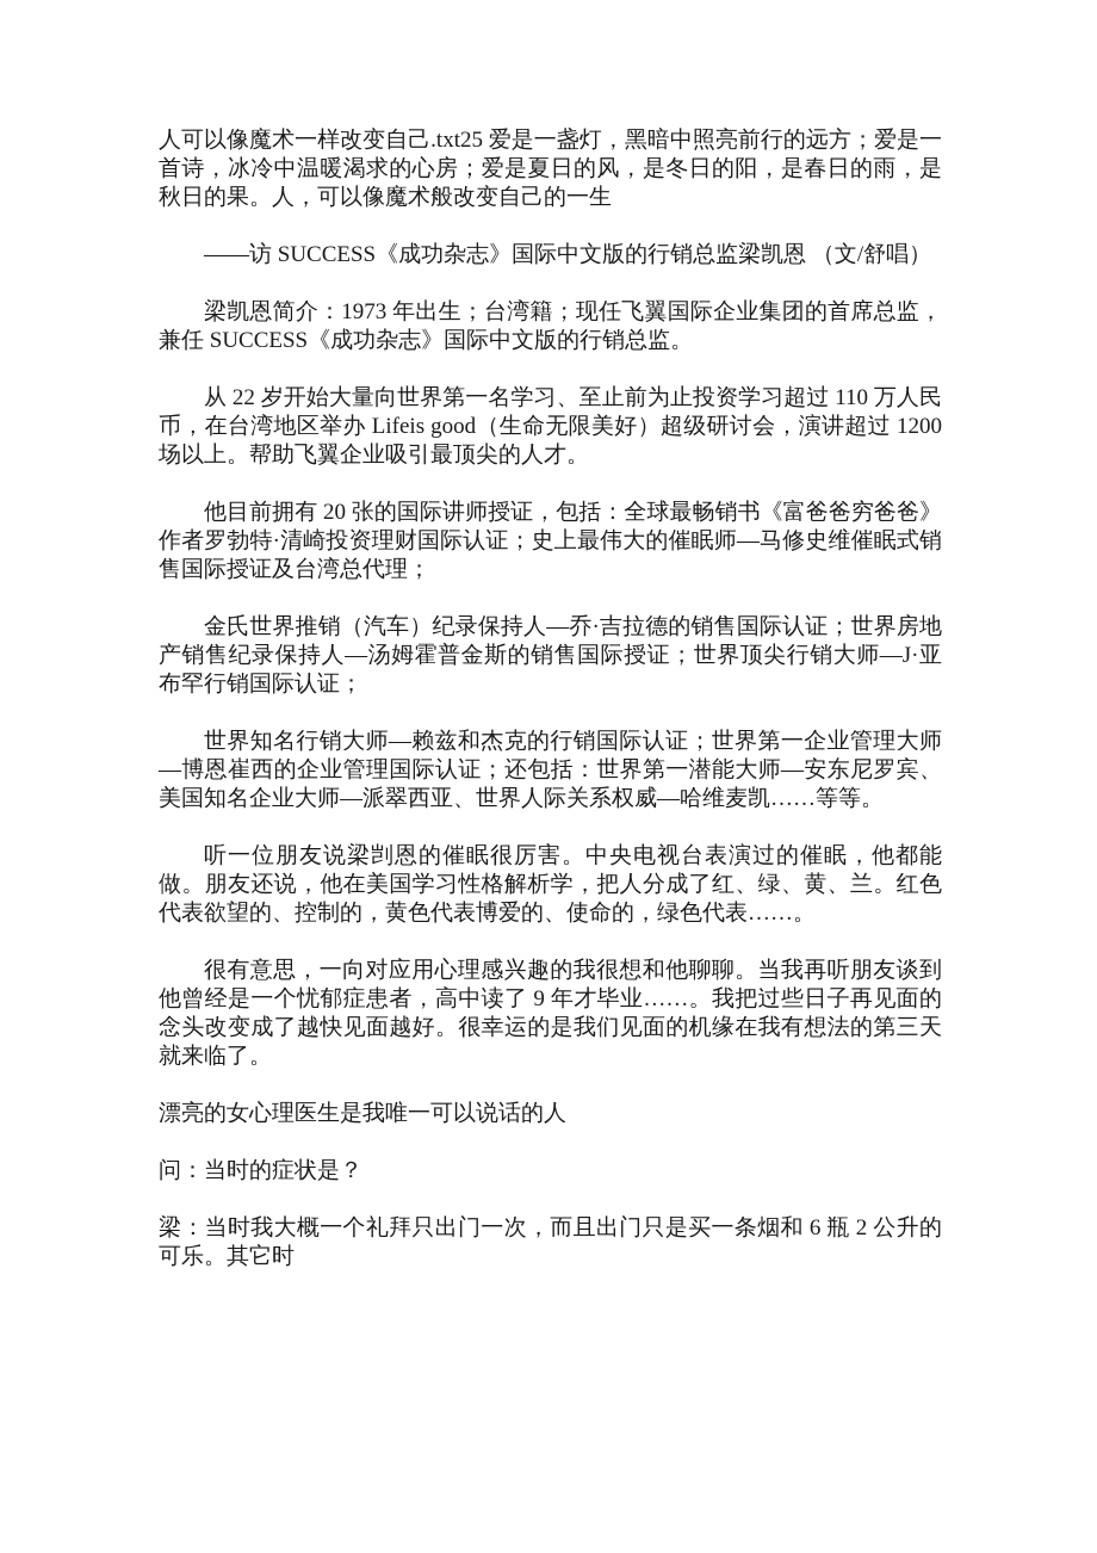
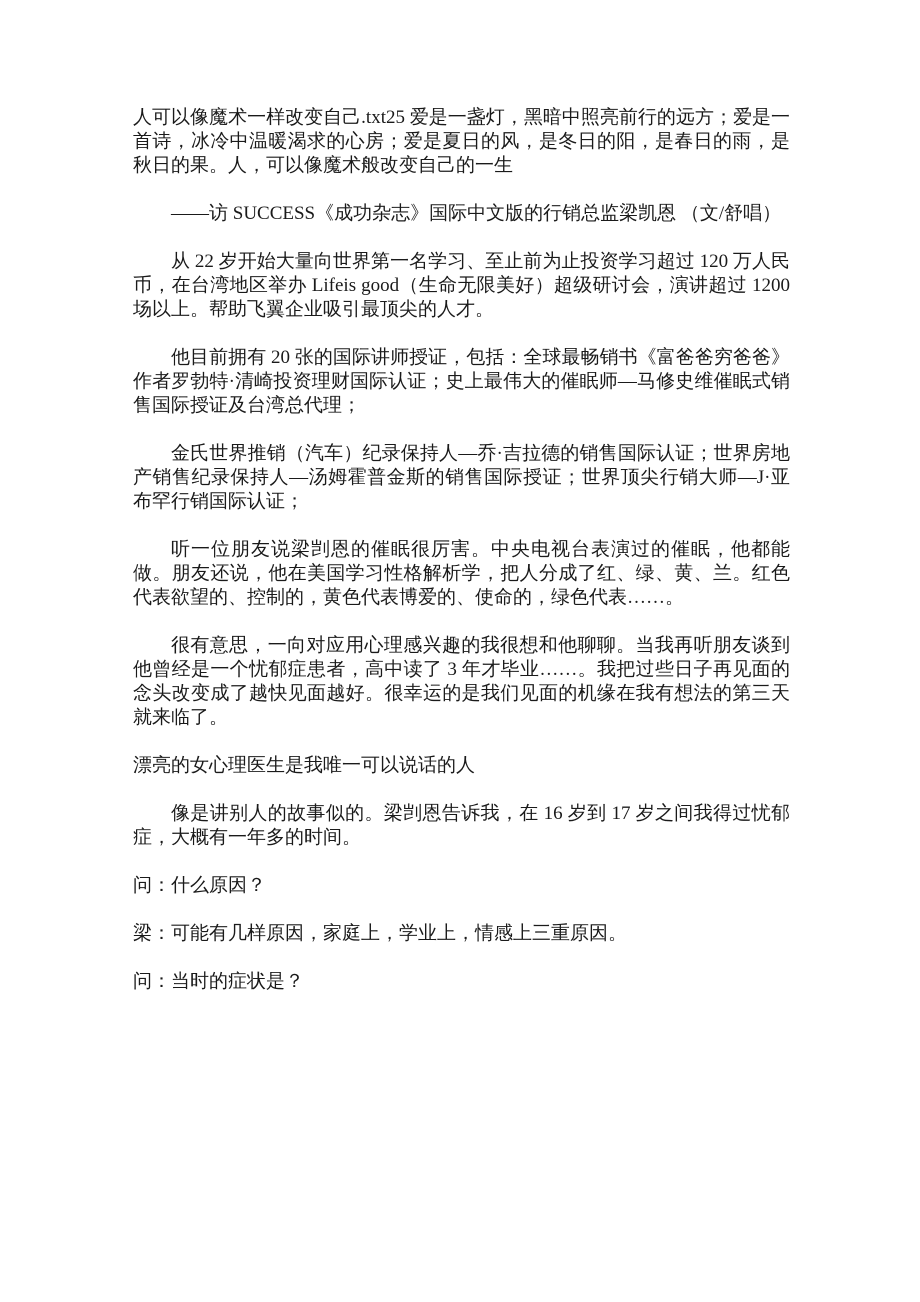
  人可以像魔术一样改变自己.txt25 爱是一盏灯，黑暗中照亮前行的远方；爱是一首诗，冰冷中温暖渴求的心房；爱是夏日的风，是冬日的阳，是春日的雨，是秋日的果。人，可以像魔术般改变自己的一生
  ——访 SUCCESS《成功杂志》国际中文版的行销总监梁凯恩 （文/舒唱）
- 梁凯恩简介：1973 年出生；台湾籍；现任飞翼国际企业集团的首席总监，兼任 SUCCESS《成功杂志》国际中文版的行销总监。
- 从 22 岁开始大量向世界第一名学习、至止前为止投资学习超过 110 万人民币，在台湾地区举办 Lifeis good（生命无限美好）超级研讨会，演讲超过 1200 场以上。帮助飞翼企业吸引最顶尖的人才。
+ 从 22 岁开始大量向世界第一名学习、至止前为止投资学习超过 120 万人民币，在台湾地区举办 Lifeis good（生命无限美好）超级研讨会，演讲超过 1200 场以上。帮助飞翼企业吸引最顶尖的人才。
  他目前拥有 20 张的国际讲师授证，包括：全球最畅销书《富爸爸穷爸爸》作者罗勃特·清崎投资理财国际认证；史上最伟大的催眠师—马修史维催眠式销售国际授证及台湾总代理；
  金氏世界推销（汽车）纪录保持人—乔·吉拉德的销售国际认证；世界房地产销售纪录保持人—汤姆霍普金斯的销售国际授证；世界顶尖行销大师—J·亚布罕行销国际认证；
- 世界知名行销大师—赖兹和杰克的行销国际认证；世界第一企业管理大师—博恩崔西的企业管理国际认证；还包括：世界第一潜能大师—安东尼罗宾、美国知名企业大师—派翠西亚、世界人际关系权威—哈维麦凯……等等。
  听一位朋友说梁剀恩的催眠很厉害。中央电视台表演过的催眠，他都能做。朋友还说，他在美国学习性格解析学，把人分成了红、绿、黄、兰。红色代表欲望的、控制的，黄色代表博爱的、使命的，绿色代表……。
- 很有意思，一向对应用心理感兴趣的我很想和他聊聊。当我再听朋友谈到他曾经是一个忧郁症患者，高中读了 9 年才毕业……。我把过些日子再见面的念头改变成了越快见面越好。很幸运的是我们见面的机缘在我有想法的第三天就来临了。
+ 很有意思，一向对应用心理感兴趣的我很想和他聊聊。当我再听朋友谈到他曾经是一个忧郁症患者，高中读了 3 年才毕业……。我把过些日子再见面的念头改变成了越快见面越好。很幸运的是我们见面的机缘在我有想法的第三天就来临了。
  漂亮的女心理医生是我唯一可以说话的人
+ 像是讲别人的故事似的。梁剀恩告诉我，在 16 岁到 17 岁之间我得过忧郁症，大概有一年多的时间。
+ 问：什么原因？
+ 梁：可能有几样原因，家庭上，学业上，情感上三重原因。
  问：当时的症状是？
- 梁：当时我大概一个礼拜只出门一次，而且出门只是买一条烟和 6 瓶 2 公升的可乐。其它时
